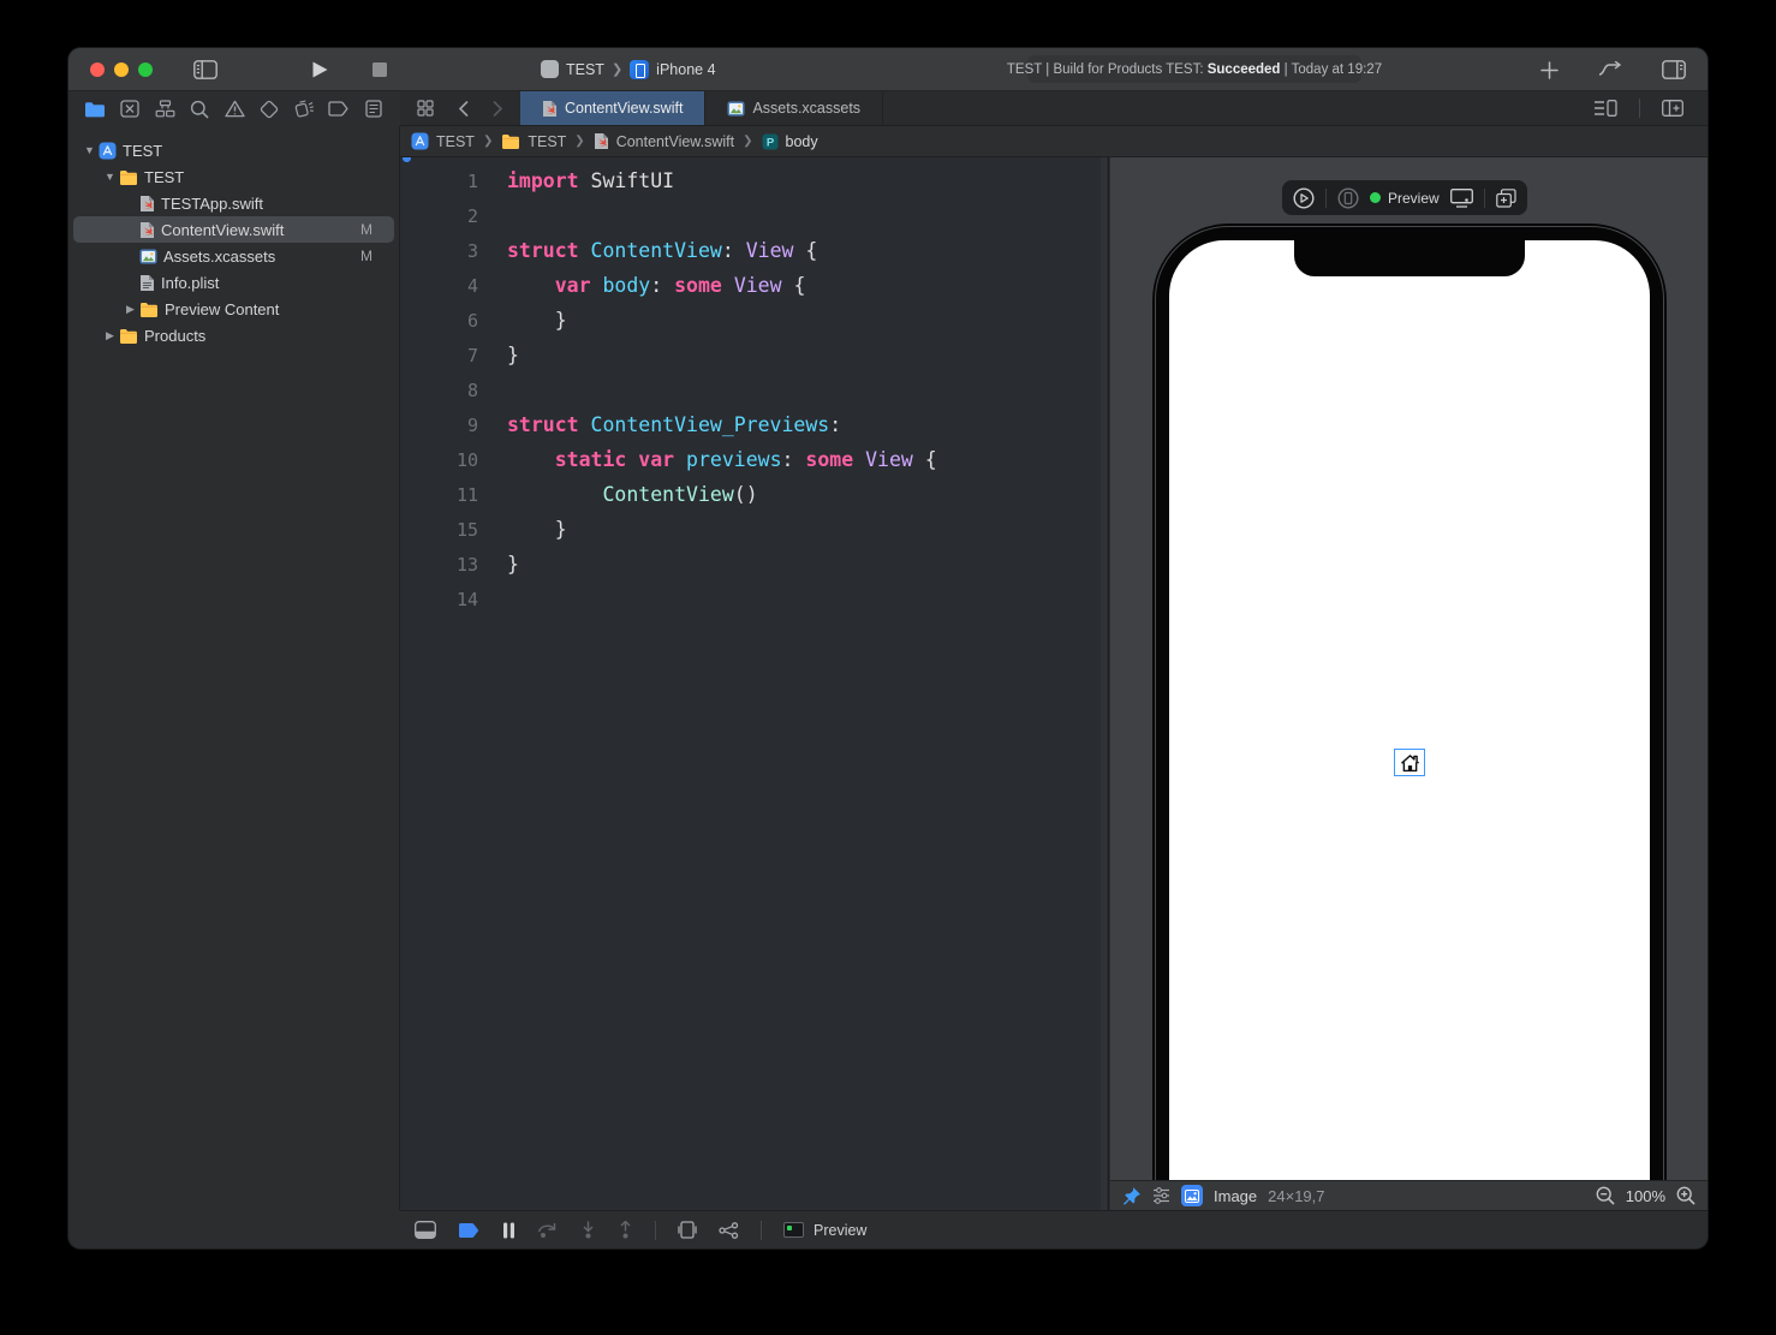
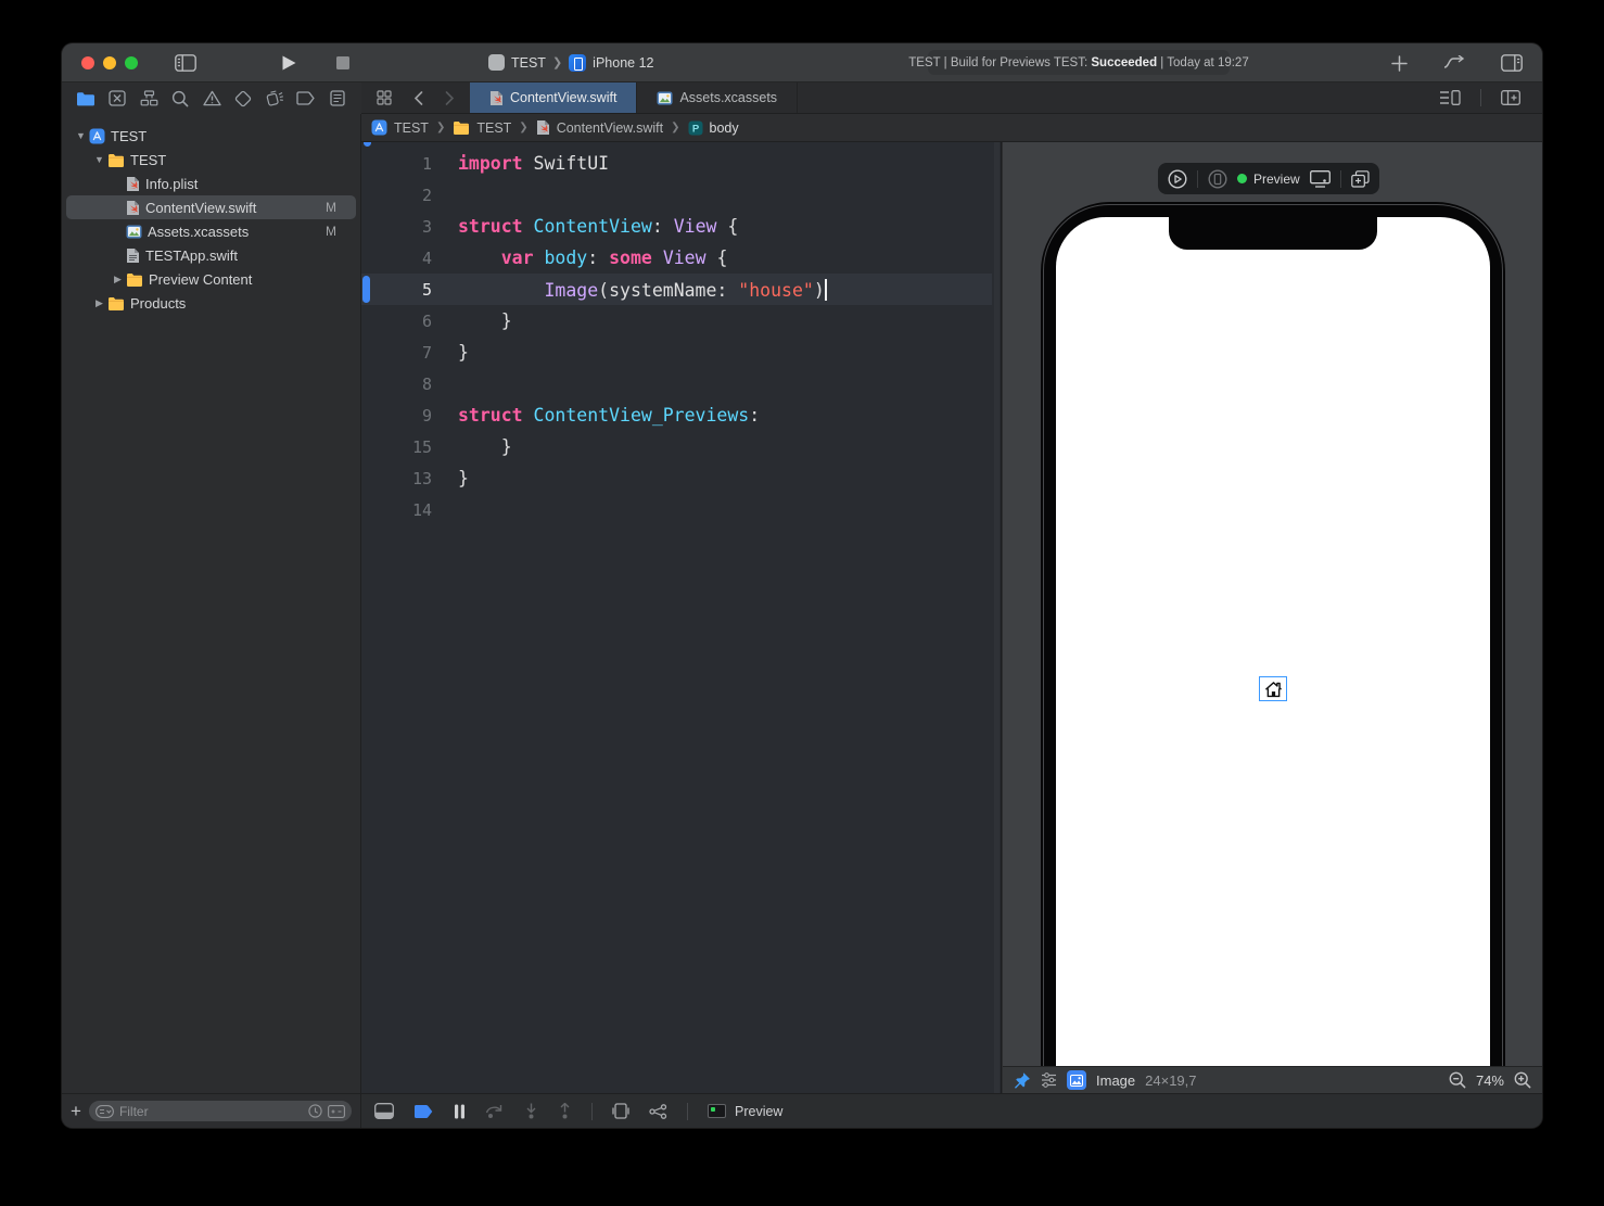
  TEST
  ❯
- iPhone 4
+ iPhone 12
- TEST | Build for Products TEST:
+ TEST | Build for Previews TEST:
  Succeeded
  | Today at 19:27
  ContentView.swift
  Assets.xcassets
  TEST
  ❯
  TEST
  ❯
  ContentView.swift
  ❯
  P
  body
  ▼
  TEST
  ▼
  TEST
- TESTApp.swift
+ Info.plist
  ContentView.swift
  M
  Assets.xcassets
  M
- Info.plist
+ TESTApp.swift
  ▶
  Preview Content
  ▶
  Products
+ +
+ Filter
  1
  import SwiftUI
  2
  3
  struct ContentView: View {
  4
  var body: some View {
+ 5
+ Image(systemName: "house")
  6
  }
  7
  }
  8
  9
  struct ContentView_Previews:
- 10
- static var previews: some View {
- 11
- ContentView()
  15
  }
  13
  }
  14
  Preview
  Image
  24×19,7
- 100%
+ 74%
  Preview
